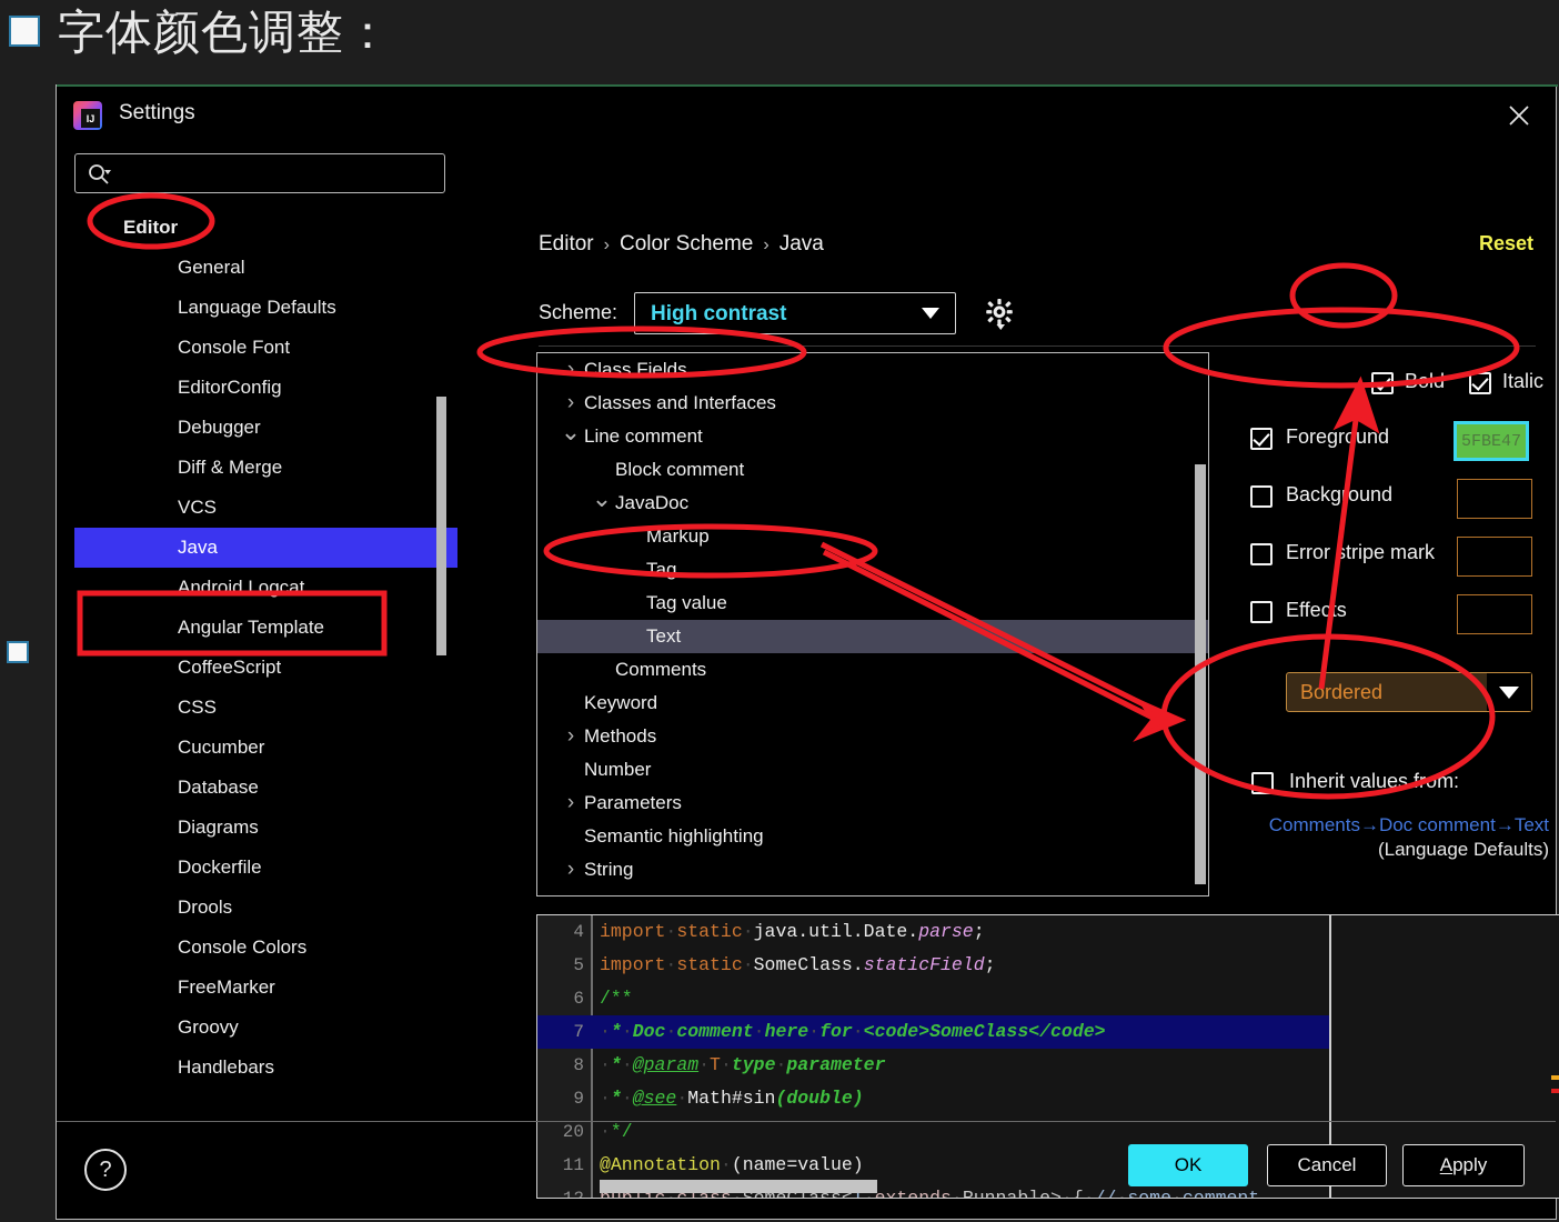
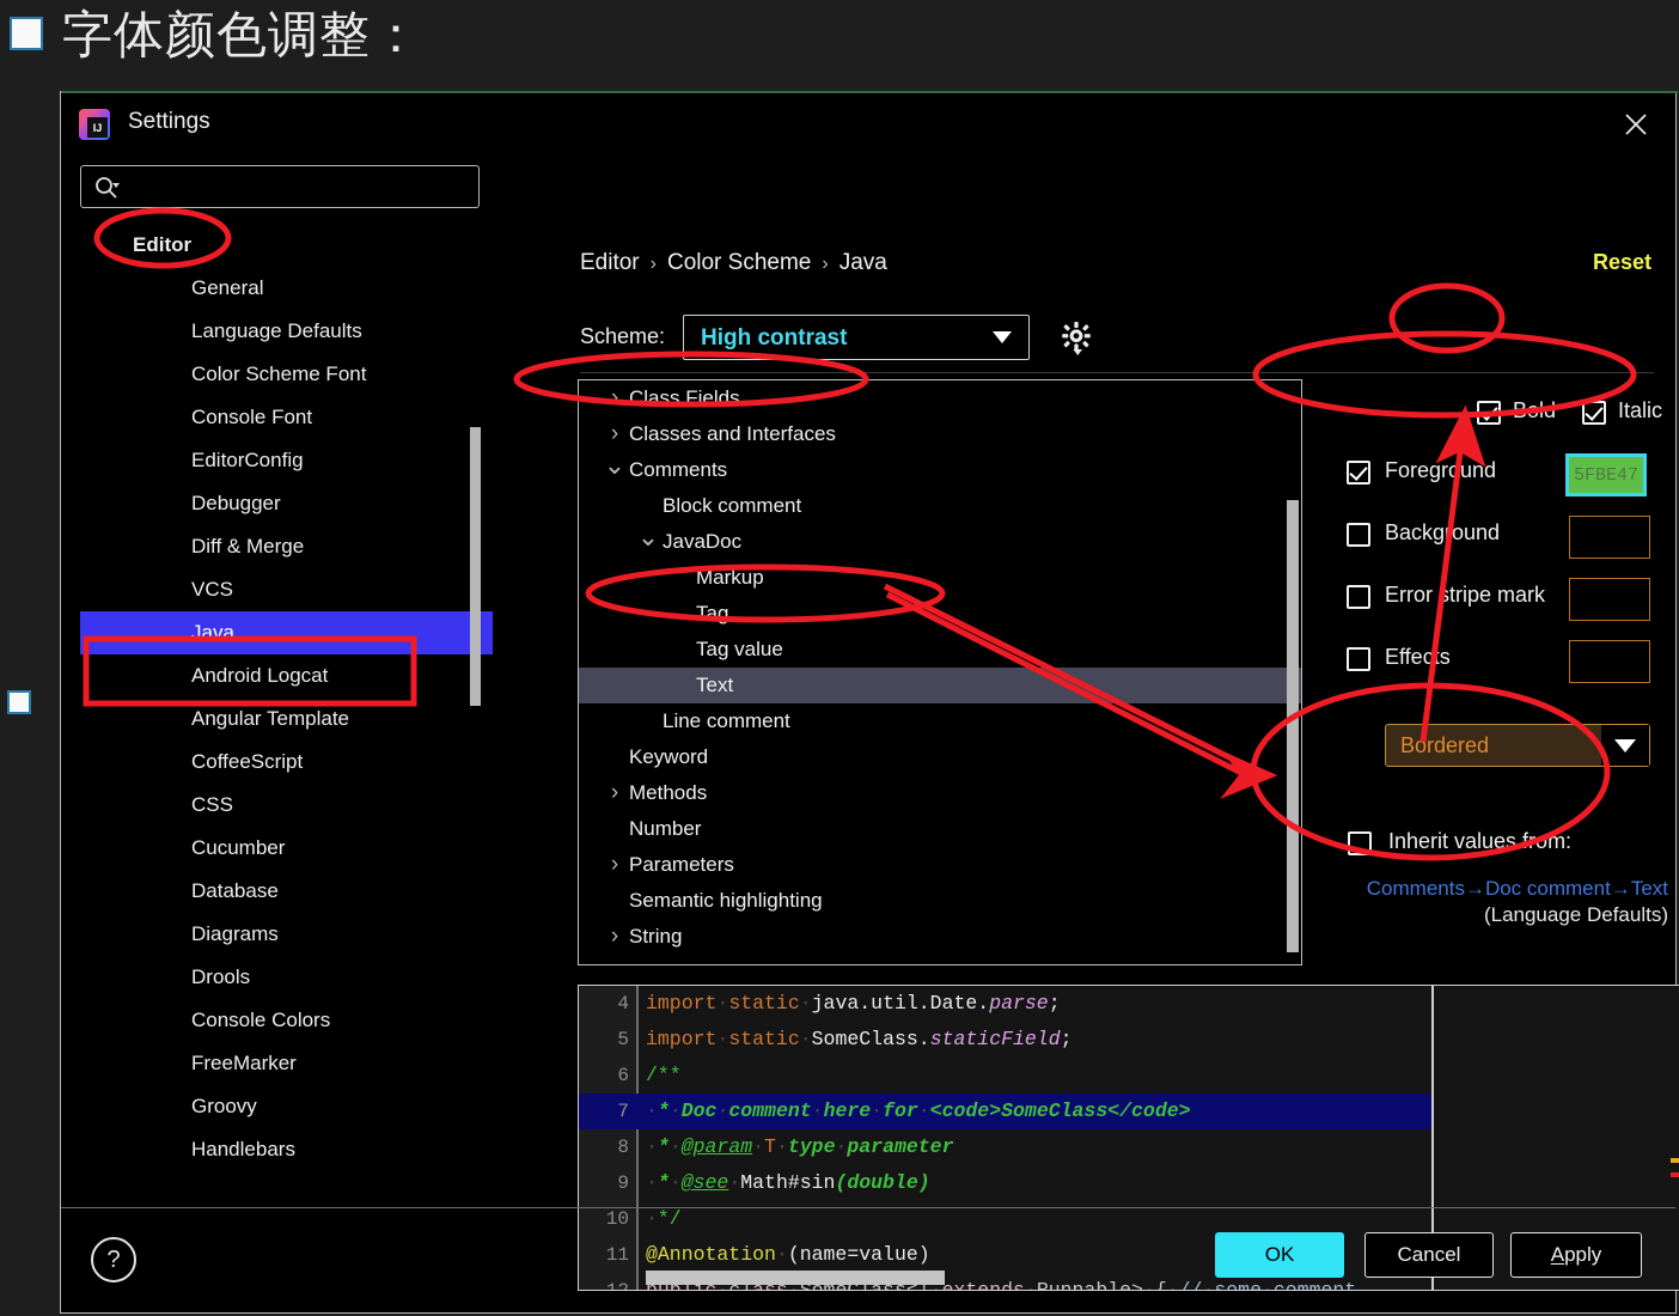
  字体颜色调整：
  IJ
  Settings
  Editor
  General
  Language Defaults
+ Color Scheme Font
  Console Font
  EditorConfig
  Debugger
  Diff & Merge
  VCS
  Java
  Android Logcat
  Angular Template
  CoffeeScript
  CSS
  Cucumber
  Database
  Diagrams
- Dockerfile
  Drools
  Console Colors
  FreeMarker
  Groovy
  Handlebars
  Editor › Color Scheme › Java
  Reset
  Scheme:
  High contrast
  ›
  Class Fields
  ›
  Classes and Interfaces
  ⌄
- Line comment
+ Comments
  Block comment
  ⌄
  JavaDoc
  Markup
  Tag
  Tag value
  Text
- Comments
+ Line comment
  Keyword
  ›
  Methods
  Number
  ›
  Parameters
  Semantic highlighting
  ›
  String
  Italic
  Foreground
  5FBE47
  Backgound
  Errortripe mark
  Effecs
  Bordered
  Inherit values fm:
  Comments→Doc comment→Text
  (Language Defaults)
  4
  import·static·java.util.Date.parse;
  5
  import·static·SomeClass.staticField;
  6
  /**
  7
  ·*·Doc·comment·here·for·<code>SomeClass</code>
  8
  ·*·@param·T·type·parameter
  9
  ·*·@see·Math#sin(double)
- 20
+ 10
  ·*/
  11
  @Annotation·(name=value)
  ?
  OK
  Cancel
  Apply
